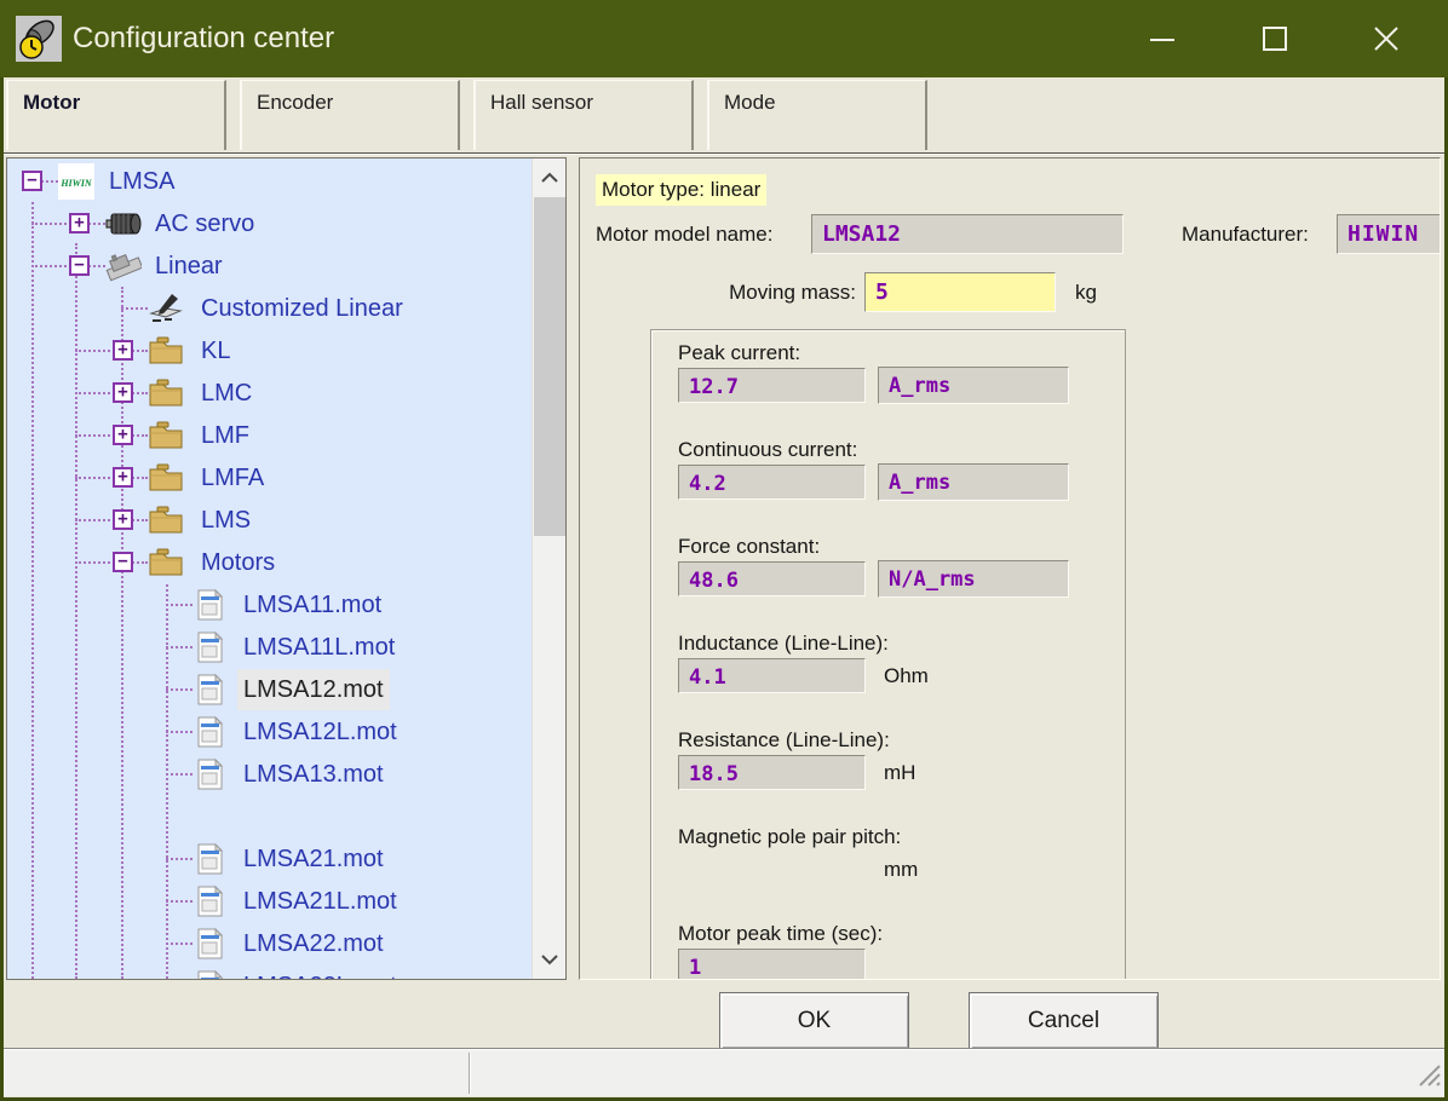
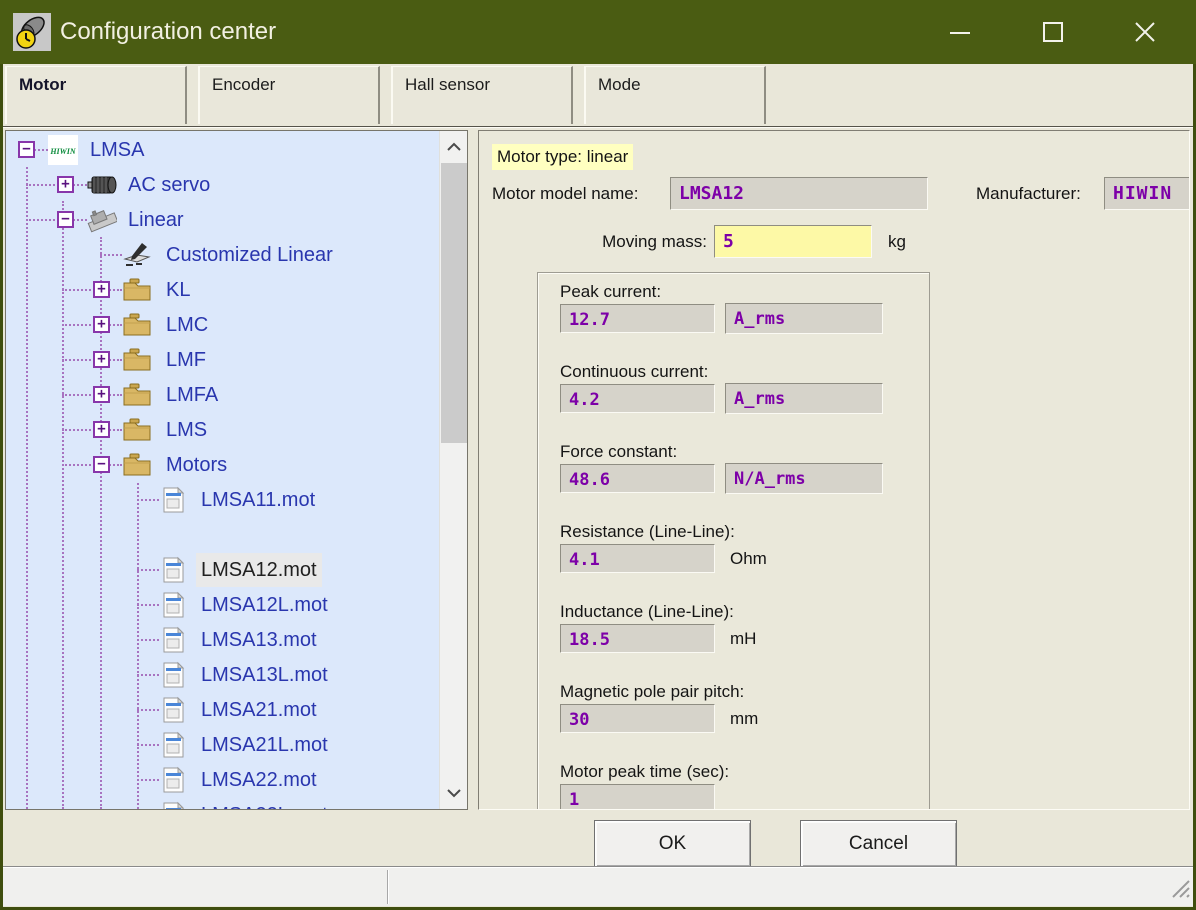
  Configuration center
  Motor
  Encoder
  Hall sensor
  Mode
  −
  HIWIN
  LMSA
  +
  AC servo
  −
  Linear
  Customized Linear
  +
  KL
  +
  LMC
  +
  LMF
  +
  LMFA
  +
  LMS
  −
  Motors
  LMSA11.mot
- LMSA11L.mot
  LMSA12.mot
  LMSA12L.mot
  LMSA13.mot
+ LMSA13L.mot
  LMSA21.mot
  LMSA21L.mot
  LMSA22.mot
  Motor type: linear
  Motor model name:
  LMSA12
  Manufacturer:
  HIWIN
  Moving mass:
  5
  kg
  Peak current:
  12.7
  A_rms
  Continuous current:
  4.2
  A_rms
  Force constant:
  48.6
  N/A_rms
- Inductance (Line-Line):
+ Resistance (Line-Line):
  4.1
  Ohm
- Resistance (Line-Line):
+ Inductance (Line-Line):
  18.5
  mH
  Magnetic pole pair pitch:
+ 30
  mm
  Motor peak time (sec):
  1
  OK
  Cancel
